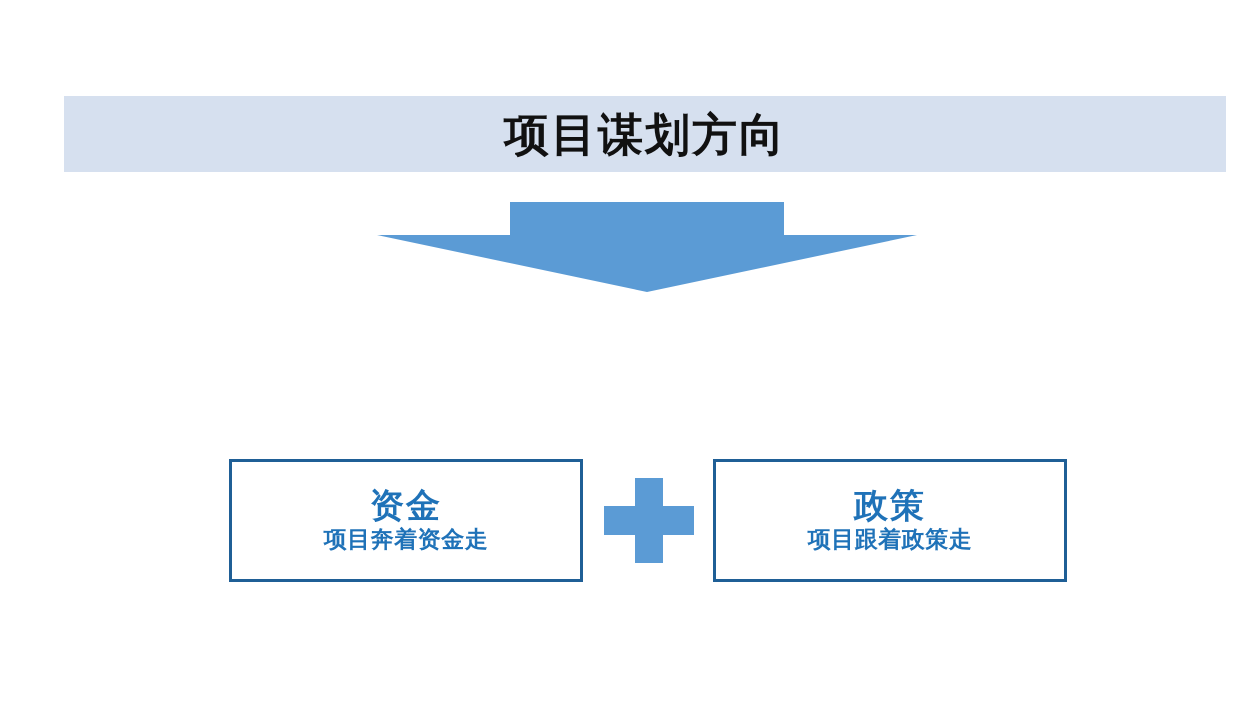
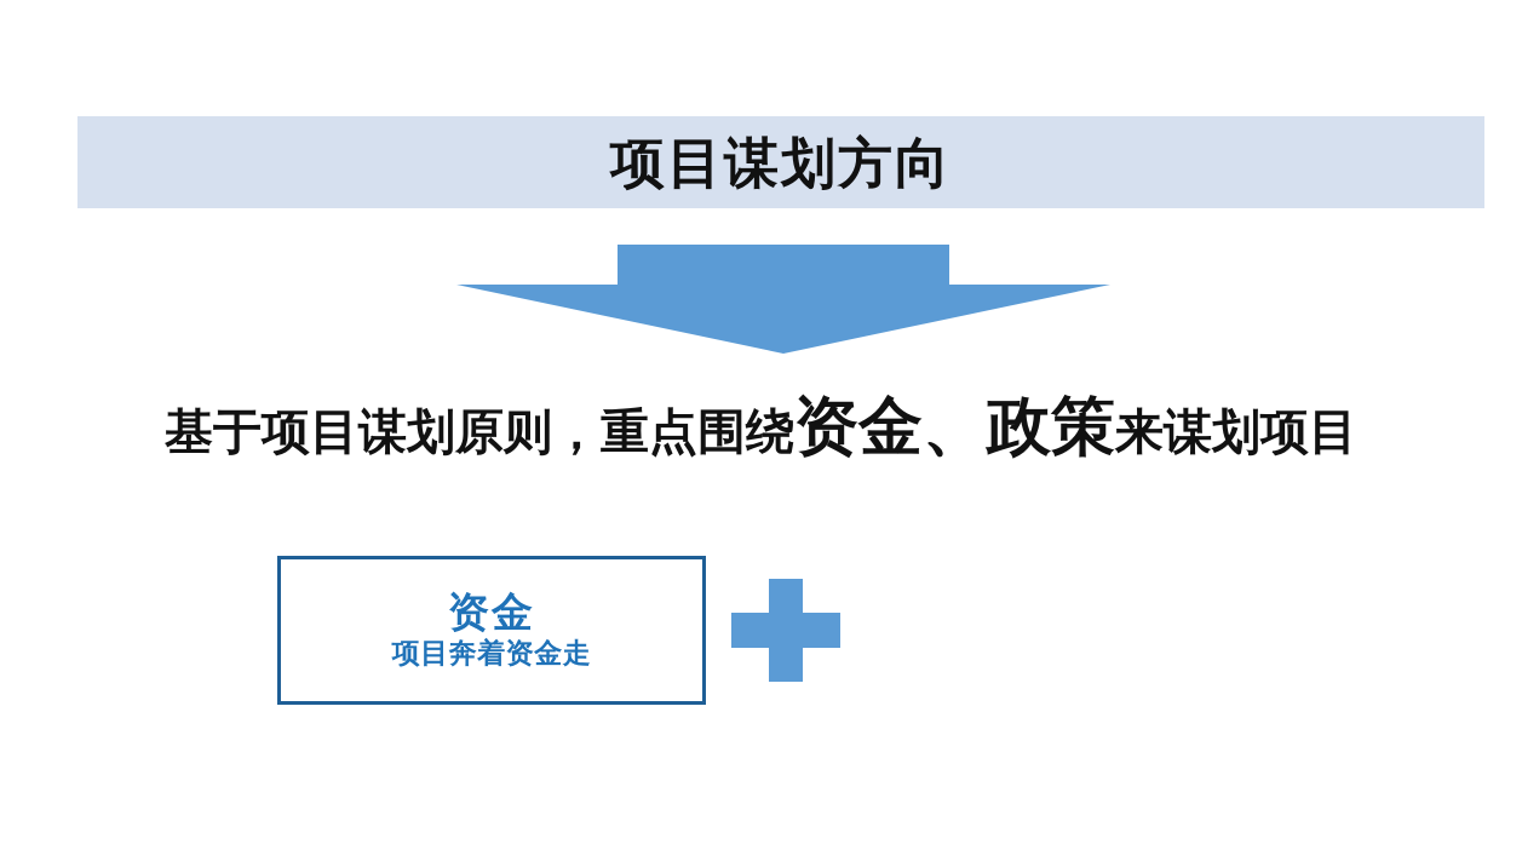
  项目谋划方向
+ 基于项目谋划原则，重点围绕资金、政策来谋划项目
  资金
  项目奔着资金走
- 政策
- 项目跟着政策走
